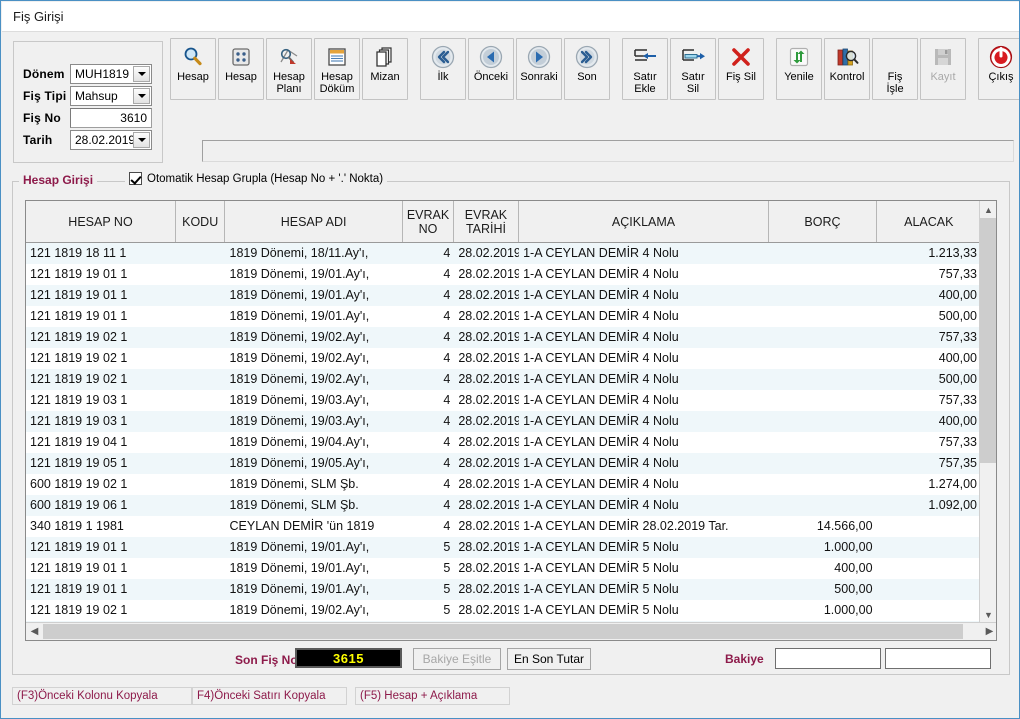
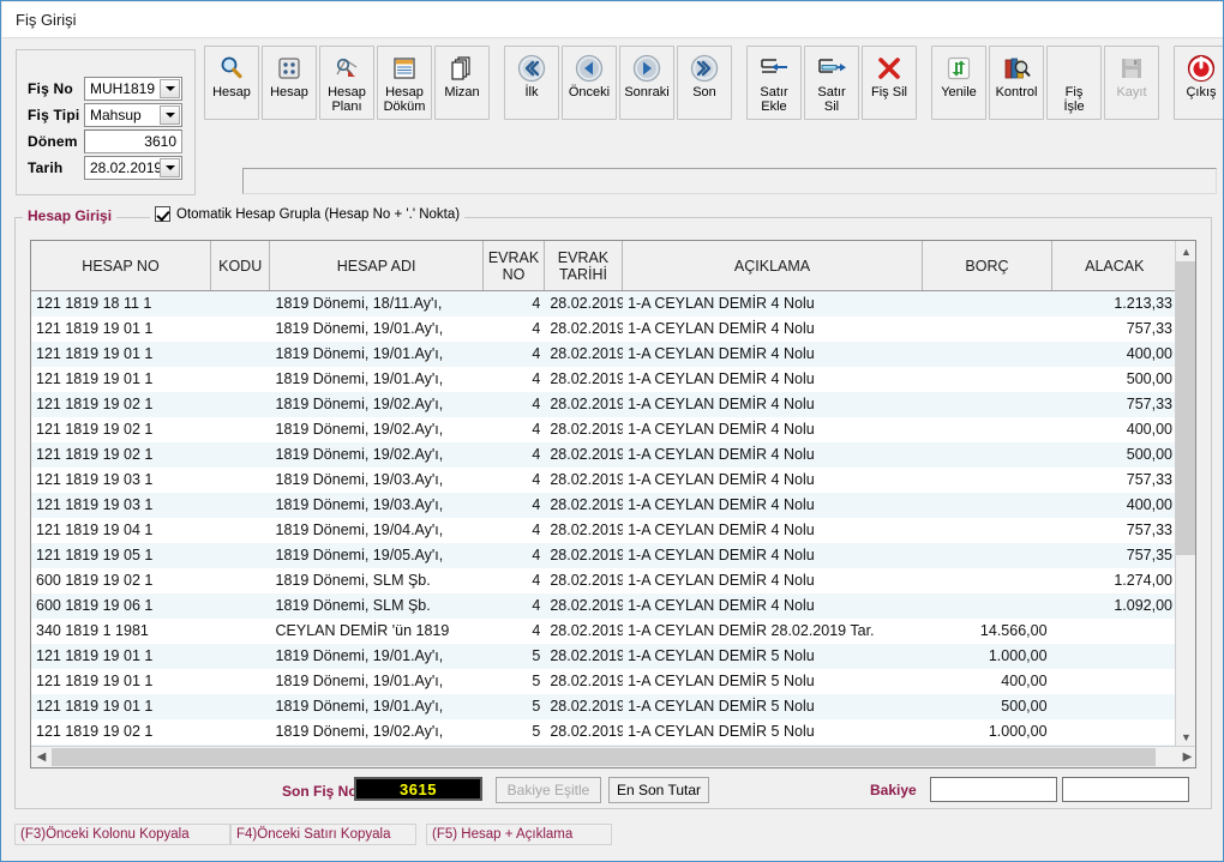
  Fiş Girişi
- Dönem
+ Fiş No
  MUH1819
  Fiş Tipi
  Mahsup
- Fiş No
+ Dönem
  3610
  Tarih
  28.02.2019
  Hesap
  Hesap
  Hesap
  Planı
  Hesap
  Döküm
  Mizan
  İlk
  Önceki
  Sonraki
  Son
  Satır
  Ekle
  Satır
  Sil
  Fiş Sil
  Yenile
  Kontrol
  Fiş
  İşle
  Kayıt
  Çıkış
  Hesap Girişi
  Otomatik Hesap Grupla (Hesap No + '.' Nokta)
  HESAP NO
  KODU
  HESAP ADI
  EVRAK
  NO
  EVRAK
  TARİHİ
  AÇIKLAMA
  BORÇ
  ALACAK
  121 1819 18 11 1
  1819 Dönemi, 18/11.Ay'ı,
  4
  28.02.2019
  1-A CEYLAN DEMİR 4 Nolu
  1.213,33
  121 1819 19 01 1
  1819 Dönemi, 19/01.Ay'ı,
  4
  28.02.2019
  1-A CEYLAN DEMİR 4 Nolu
  757,33
  121 1819 19 01 1
  1819 Dönemi, 19/01.Ay'ı,
  4
  28.02.2019
  1-A CEYLAN DEMİR 4 Nolu
  400,00
  121 1819 19 01 1
  1819 Dönemi, 19/01.Ay'ı,
  4
  28.02.2019
  1-A CEYLAN DEMİR 4 Nolu
  500,00
  121 1819 19 02 1
  1819 Dönemi, 19/02.Ay'ı,
  4
  28.02.2019
  1-A CEYLAN DEMİR 4 Nolu
  757,33
  121 1819 19 02 1
  1819 Dönemi, 19/02.Ay'ı,
  4
  28.02.2019
  1-A CEYLAN DEMİR 4 Nolu
  400,00
  121 1819 19 02 1
  1819 Dönemi, 19/02.Ay'ı,
  4
  28.02.2019
  1-A CEYLAN DEMİR 4 Nolu
  500,00
  121 1819 19 03 1
  1819 Dönemi, 19/03.Ay'ı,
  4
  28.02.2019
  1-A CEYLAN DEMİR 4 Nolu
  757,33
  121 1819 19 03 1
  1819 Dönemi, 19/03.Ay'ı,
  4
  28.02.2019
  1-A CEYLAN DEMİR 4 Nolu
  400,00
  121 1819 19 04 1
  1819 Dönemi, 19/04.Ay'ı,
  4
  28.02.2019
  1-A CEYLAN DEMİR 4 Nolu
  757,33
  121 1819 19 05 1
  1819 Dönemi, 19/05.Ay'ı,
  4
  28.02.2019
  1-A CEYLAN DEMİR 4 Nolu
  757,35
  600 1819 19 02 1
  1819 Dönemi, SLM Şb.
  4
  28.02.2019
  1-A CEYLAN DEMİR 4 Nolu
  1.274,00
  600 1819 19 06 1
  1819 Dönemi, SLM Şb.
  4
  28.02.2019
  1-A CEYLAN DEMİR 4 Nolu
  1.092,00
  340 1819 1 1981
  CEYLAN DEMİR 'ün 1819
  4
  28.02.2019
  1-A CEYLAN DEMİR 28.02.2019 Tar.
  14.566,00
  121 1819 19 01 1
  1819 Dönemi, 19/01.Ay'ı,
  5
  28.02.2019
  1-A CEYLAN DEMİR 5 Nolu
  1.000,00
  121 1819 19 01 1
  1819 Dönemi, 19/01.Ay'ı,
  5
  28.02.2019
  1-A CEYLAN DEMİR 5 Nolu
  400,00
  121 1819 19 01 1
  1819 Dönemi, 19/01.Ay'ı,
  5
  28.02.2019
  1-A CEYLAN DEMİR 5 Nolu
  500,00
  121 1819 19 02 1
  1819 Dönemi, 19/02.Ay'ı,
  5
  28.02.2019
  1-A CEYLAN DEMİR 5 Nolu
  1.000,00
  ▲
  ▼
  ◀
  ▶
  Son Fiş No
  3615
  Bakiye Eşitle
  En Son Tutar
  Bakiye
  (F3)Önceki Kolonu Kopyala
  F4)Önceki Satırı Kopyala
  (F5) Hesap + Açıklama
